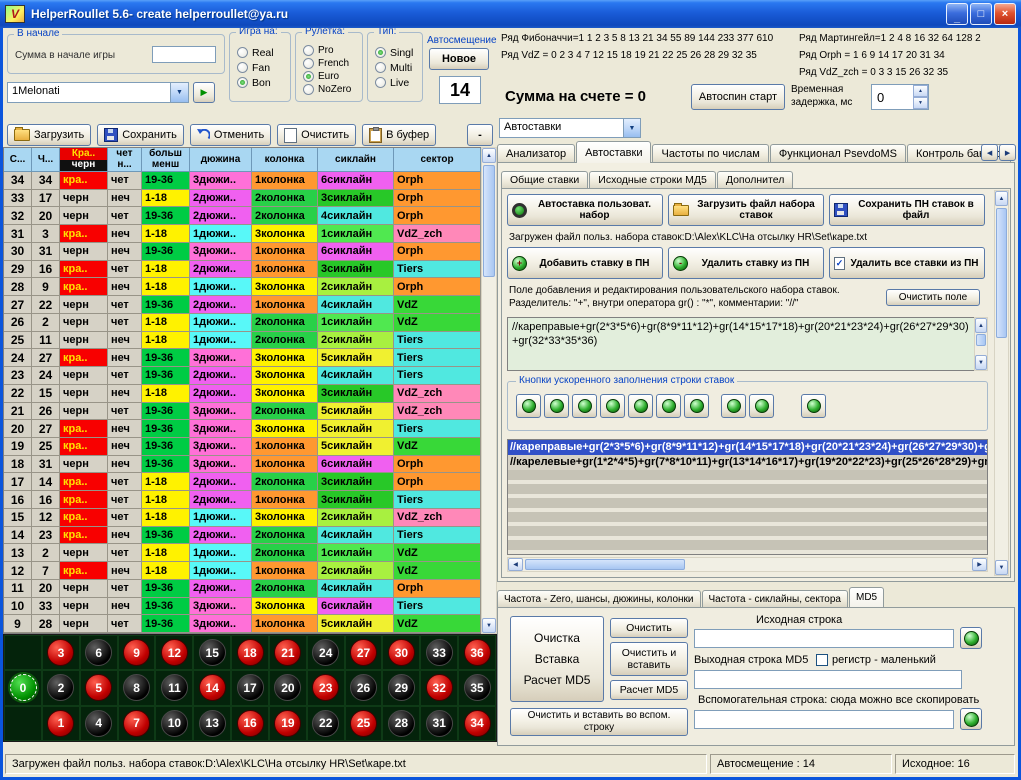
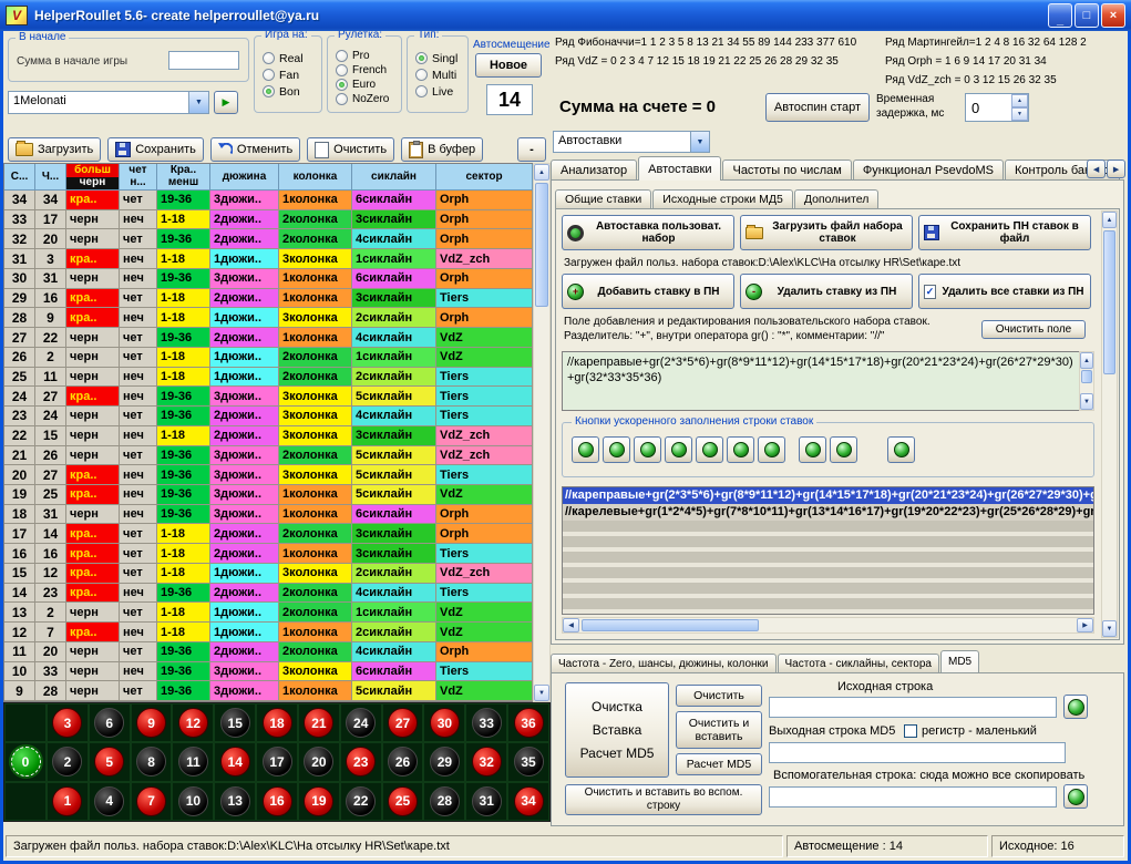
  V
  HelperRoullet 5.6- create helperroullet@ya.ru
  _
  □
  ×
  В начале
  Сумма в начале игры
  1Melonati
  ▶
  Игра на:
  Real
  Fan
  Bon
  Рулетка:
  Pro
  French
  Euro
  NoZero
  Тип:
  Singl
  Multi
  Live
  Автосмещение
  Новое
  14
  Загрузить
  Сохранить
  Отменить
  Очистить
  В буфер
  -
  С...
  Ч...
- Кра..
+ больш
  черн
  чет
  н...
- больш
+ Кра..
  менш
  дюжина
  колонка
  сиклайн
  сектор
  34
  34
  кра..
  чет
  19-36
  3дюжи..
  1колонка
  6сиклайн
  Orph
  33
  17
  черн
  неч
  1-18
  2дюжи..
  2колонка
  3сиклайн
  Orph
  32
  20
  черн
  чет
  19-36
  2дюжи..
  2колонка
  4сиклайн
  Orph
  31
  3
  кра..
  неч
  1-18
  1дюжи..
  3колонка
  1сиклайн
  VdZ_zch
  30
  31
  черн
  неч
  19-36
  3дюжи..
  1колонка
  6сиклайн
  Orph
  29
  16
  кра..
  чет
  1-18
  2дюжи..
  1колонка
  3сиклайн
  Tiers
  28
  9
  кра..
  неч
  1-18
  1дюжи..
  3колонка
  2сиклайн
  Orph
  27
  22
  черн
  чет
  19-36
  2дюжи..
  1колонка
  4сиклайн
  VdZ
  26
  2
  черн
  чет
  1-18
  1дюжи..
  2колонка
  1сиклайн
  VdZ
  25
  11
  черн
  неч
  1-18
  1дюжи..
  2колонка
  2сиклайн
  Tiers
  24
  27
  кра..
  неч
  19-36
  3дюжи..
  3колонка
  5сиклайн
  Tiers
  23
  24
  черн
  чет
  19-36
  2дюжи..
  3колонка
  4сиклайн
  Tiers
  22
  15
  черн
  неч
  1-18
  2дюжи..
  3колонка
  3сиклайн
  VdZ_zch
  21
  26
  черн
  чет
  19-36
  3дюжи..
  2колонка
  5сиклайн
  VdZ_zch
  20
  27
  кра..
  неч
  19-36
  3дюжи..
  3колонка
  5сиклайн
  Tiers
  19
  25
  кра..
  неч
  19-36
  3дюжи..
  1колонка
  5сиклайн
  VdZ
  18
  31
  черн
  неч
  19-36
  3дюжи..
  1колонка
  6сиклайн
  Orph
  17
  14
  кра..
  чет
  1-18
  2дюжи..
  2колонка
  3сиклайн
  Orph
  16
  16
  кра..
  чет
  1-18
  2дюжи..
  1колонка
  3сиклайн
  Tiers
  15
  12
  кра..
  чет
  1-18
  1дюжи..
  3колонка
  2сиклайн
  VdZ_zch
  14
  23
  кра..
  неч
  19-36
  2дюжи..
  2колонка
  4сиклайн
  Tiers
  13
  2
  черн
  чет
  1-18
  1дюжи..
  2колонка
  1сиклайн
  VdZ
  12
  7
  кра..
  неч
  1-18
  1дюжи..
  1колонка
  2сиклайн
  VdZ
  11
  20
  черн
  чет
  19-36
  2дюжи..
  2колонка
  4сиклайн
  Orph
  10
  33
  черн
  неч
  19-36
  3дюжи..
  3колонка
  6сиклайн
  Tiers
  9
  28
  черн
  чет
  19-36
  3дюжи..
  1колонка
  5сиклайн
  VdZ
  0
  3
  6
  9
  12
  15
  18
  21
  24
  27
  30
  33
  36
  2
  5
  8
  11
  14
  17
  20
  23
  26
  29
  32
  35
  1
  4
  7
  10
  13
  16
  19
  22
  25
  28
  31
  34
  Загружен файл польз. набора ставок:D:\Alex\KLC\На отсылку HR\Set\каре.txt
  Автосмещение : 14
  Исходное: 16
  Ряд Фибоначчи=1 1 2 3 5 8 13 21 34 55 89 144 233 377 610
  Ряд VdZ = 0 2 3 4 7 12 15 18 19 21 22 25 26 28 29 32 35
  Ряд Мартингейл=1 2 4 8 16 32 64 128 2
  Ряд Orph = 1 6 9 14 17 20 31 34
- Ряд VdZ_zch = 0 3 3 15 26 32 35
+ Ряд VdZ_zch = 0 3 12 15 26 32 35
  Сумма на счете = 0
  Автоспин старт
  Временная задержка, мс
  0
  Автоставки
  Анализатор
  Автоставки
  Частоты по числам
  Функционал PsevdoMS
  Контроль ба
  Общие ставки
  Исходные строки МД5
  Дополнител
  Автоставка пользоват. набор
  Загрузить файл набора ставок
  Сохранить ПН ставок в файл
  Загружен файл польз. набора ставок:D:\Alex\KLC\На отсылку HR\Set\каре.txt
  +
  Добавить ставку в ПН
  -
  Удалить ставку из ПН
  ✓
  Удалить все ставки из ПН
  Поле добавления и редактирования пользовательского набора ставок.
  Разделитель: "+", внутри оператора gr() : "*", комментарии: "//"
  Очистить поле
  //кареправые+gr(2*3*5*6)+gr(8*9*11*12)+gr(14*15*17*18)+gr(20*21*23*24)+gr(26*27*29*30)+gr(32*33*35*36)
  Кнопки ускоренного заполнения строки ставок
  //кареправые+gr(2*3*5*6)+gr(8*9*11*12)+gr(14*15*17*18)+gr(20*21*23*24)+gr(26*27*29*30)+
  //карелевые+gr(1*2*4*5)+gr(7*8*10*11)+gr(13*14*16*17)+gr(19*20*22*23)+gr(25*26*28*29)+gr
  Частота - Zero, шансы, дюжины, колонки
  Частота - сиклайны, сектора
  MD5
  Очистка
  Вставка
  Расчет MD5
  Очистить
  Очистить и вставить
  Расчет MD5
  Очистить и вставить во вспом. строку
  Исходная строка
  Выходная строка MD5
  регистр - маленький
  Вспомогательная строка: сюда можно все скопировать
